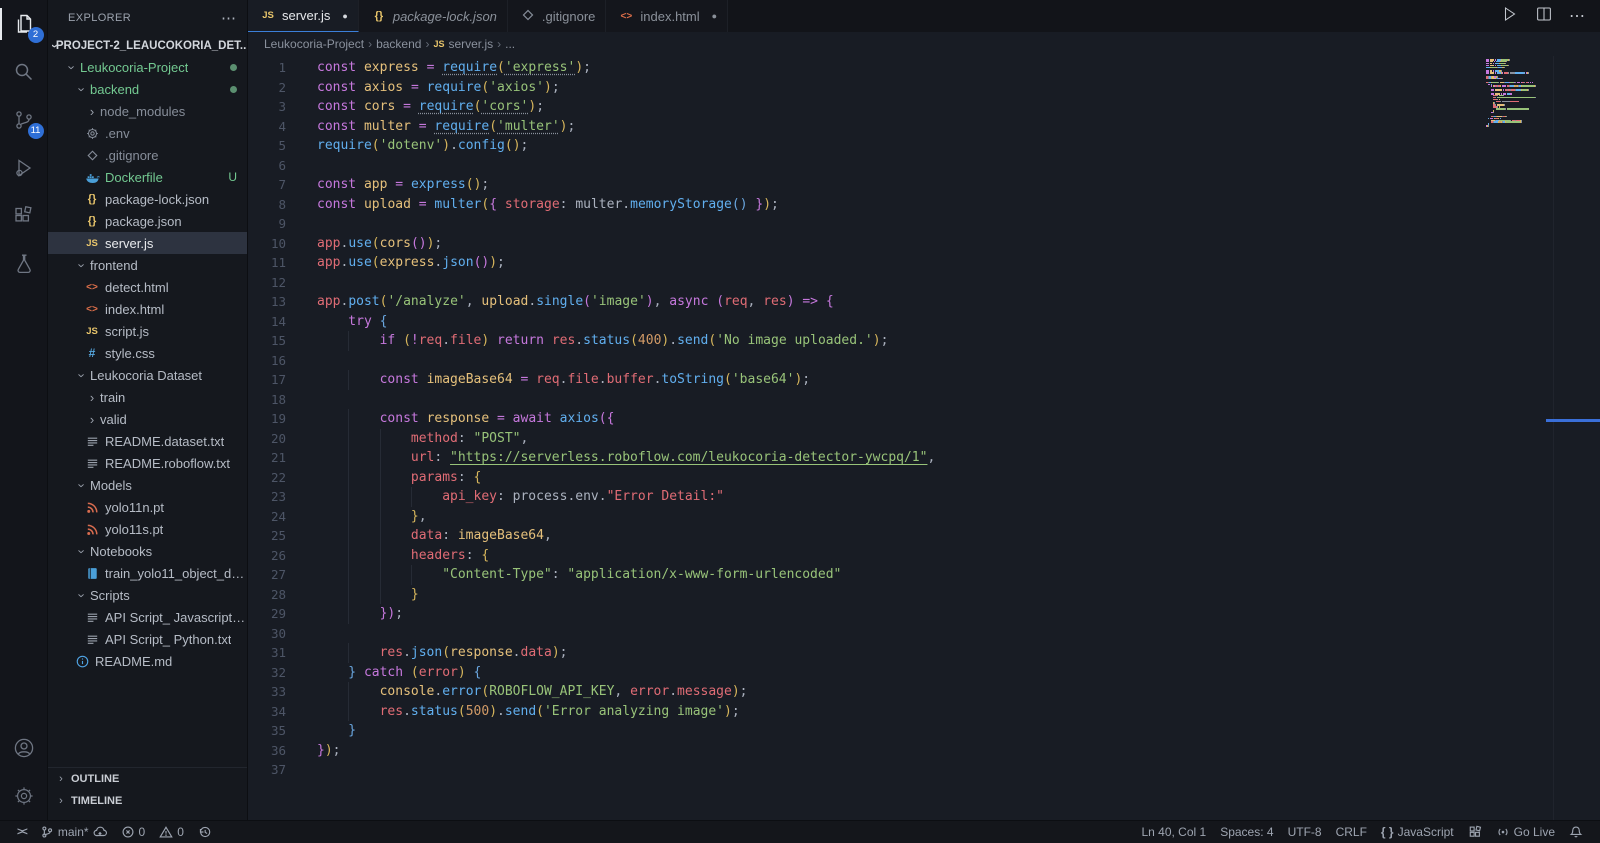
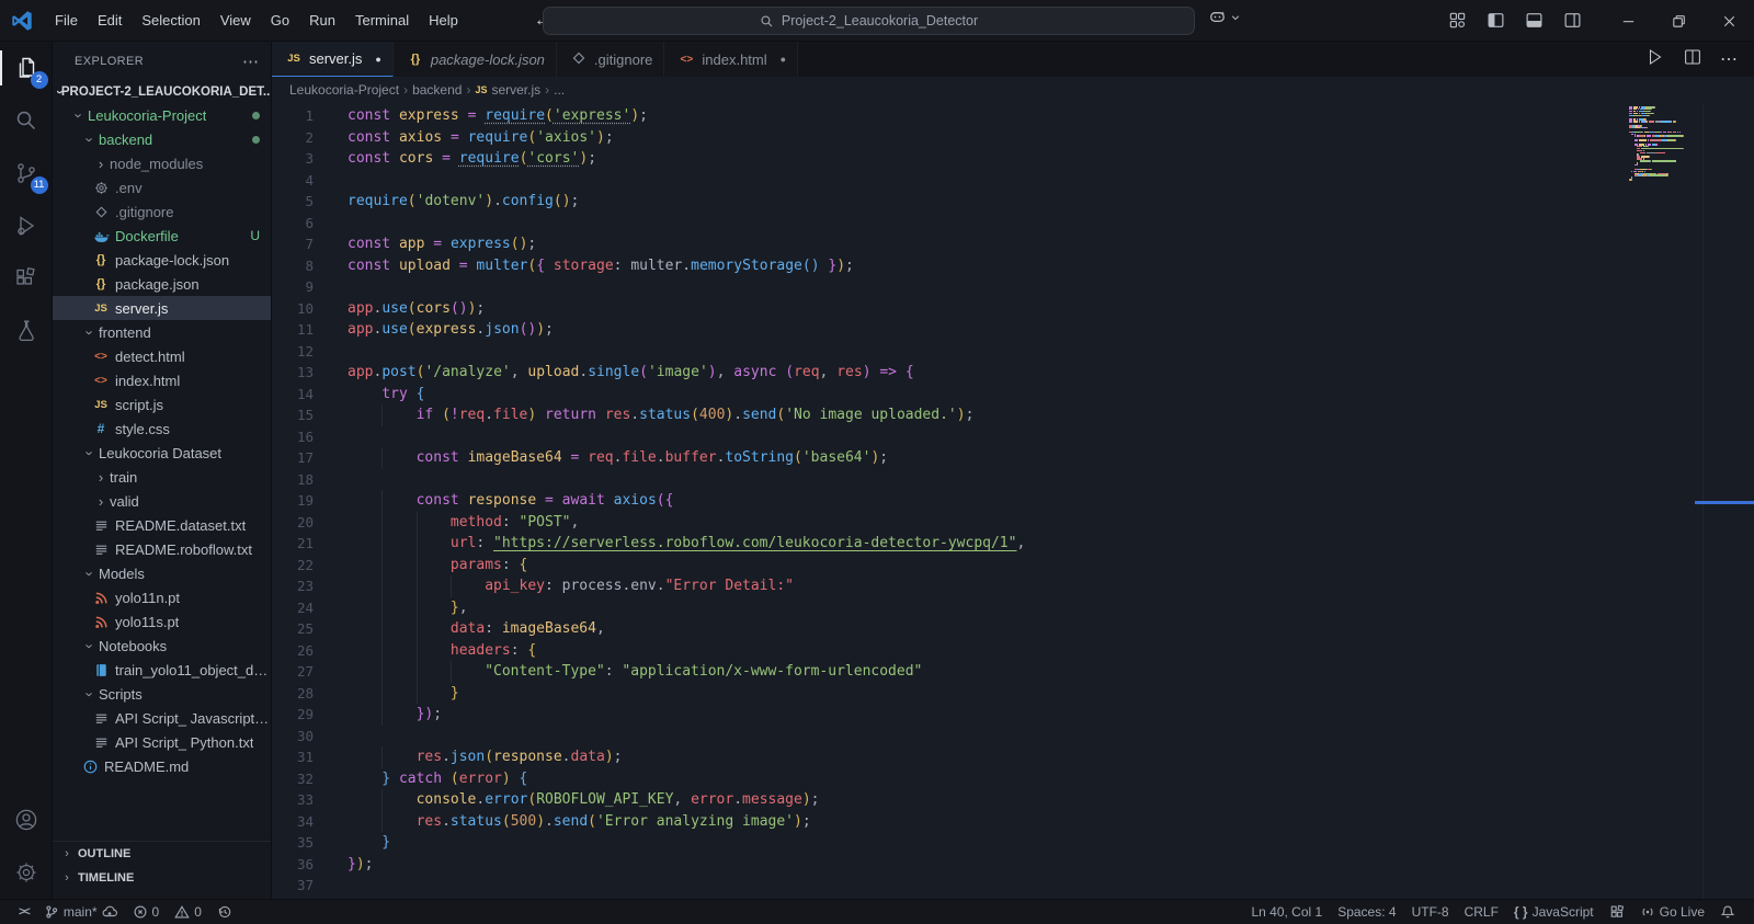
+ File
+ Edit
+ Selection
+ View
+ Go
+ Run
+ Terminal
+ Help
+ Project-2_Leaucokoria_Detector
  2
  11
  EXPLORER
  ⋯
  PROJECT-2_LEAUCOKORIA_DET..
  Leukocoria-Project
  backend
  ›
  node_modules
  .env
  .gitignore
  Dockerfile
  U
  {}
  package-lock.json
  {}
  package.json
  JS
  server.js
  frontend
  <>
  detect.html
  <>
  index.html
  JS
  script.js
  #
  style.css
  Leukocoria Dataset
  ›
  train
  ›
  valid
  README.dataset.txt
  README.roboflow.txt
  Models
  yolo11n.pt
  yolo11s.pt
  Notebooks
  train_yolo11_object_det.
  Scripts
  API Script_ Javascript.tx
  API Script_ Python.txt
  README.md
  ›
  OUTLINE
  ›
  TIMELINE
  JS
  server.js
  ●
  {}
  package-lock.json
  .gitignore
  <>
  index.html
  ●
  ⋯
  Leukocoria-Project
  ›
  backend
  ›
  JS
  server.js
  ›
  ...
  1
  const express = require('express');
  2
  const axios = require('axios');
  3
  const cors = require('cors');
  4
- const multer = require('multer');
  5
  require('dotenv').config();
  6
  7
  const app = express();
  8
  const upload = multer({ storage: multer.memoryStorage() });
  9
  10
  app.use(cors());
  11
  app.use(express.json());
  12
  13
  app.post('/analyze', upload.single('image'), async (req, res) => {
  14
  try {
  15
  if (!req.file) return res.status(400).send('No image uploaded.');
  16
  17
  const imageBase64 = req.file.buffer.toString('base64');
  18
  19
  const response = await axios({
  20
  method: "POST",
  21
  url: "https://serverless.roboflow.com/leukocoria-detector-ywcpq/1",
  22
  params: {
  23
  api_key: process.env."Error Detail:"
  24
  },
  25
  data: imageBase64,
  26
  headers: {
  27
  "Content-Type": "application/x-www-form-urlencoded"
  28
  }
  29
  });
  30
  31
  res.json(response.data);
  32
  } catch (error) {
  33
  console.error(ROBOFLOW_API_KEY, error.message);
  34
  res.status(500).send('Error analyzing image');
  35
  }
  36
  });
  37
  ><
  main*
  0
  0
  Ln 40, Col 1
  Spaces: 4
  UTF-8
  CRLF
  { }
  JavaScript
  Go Live
